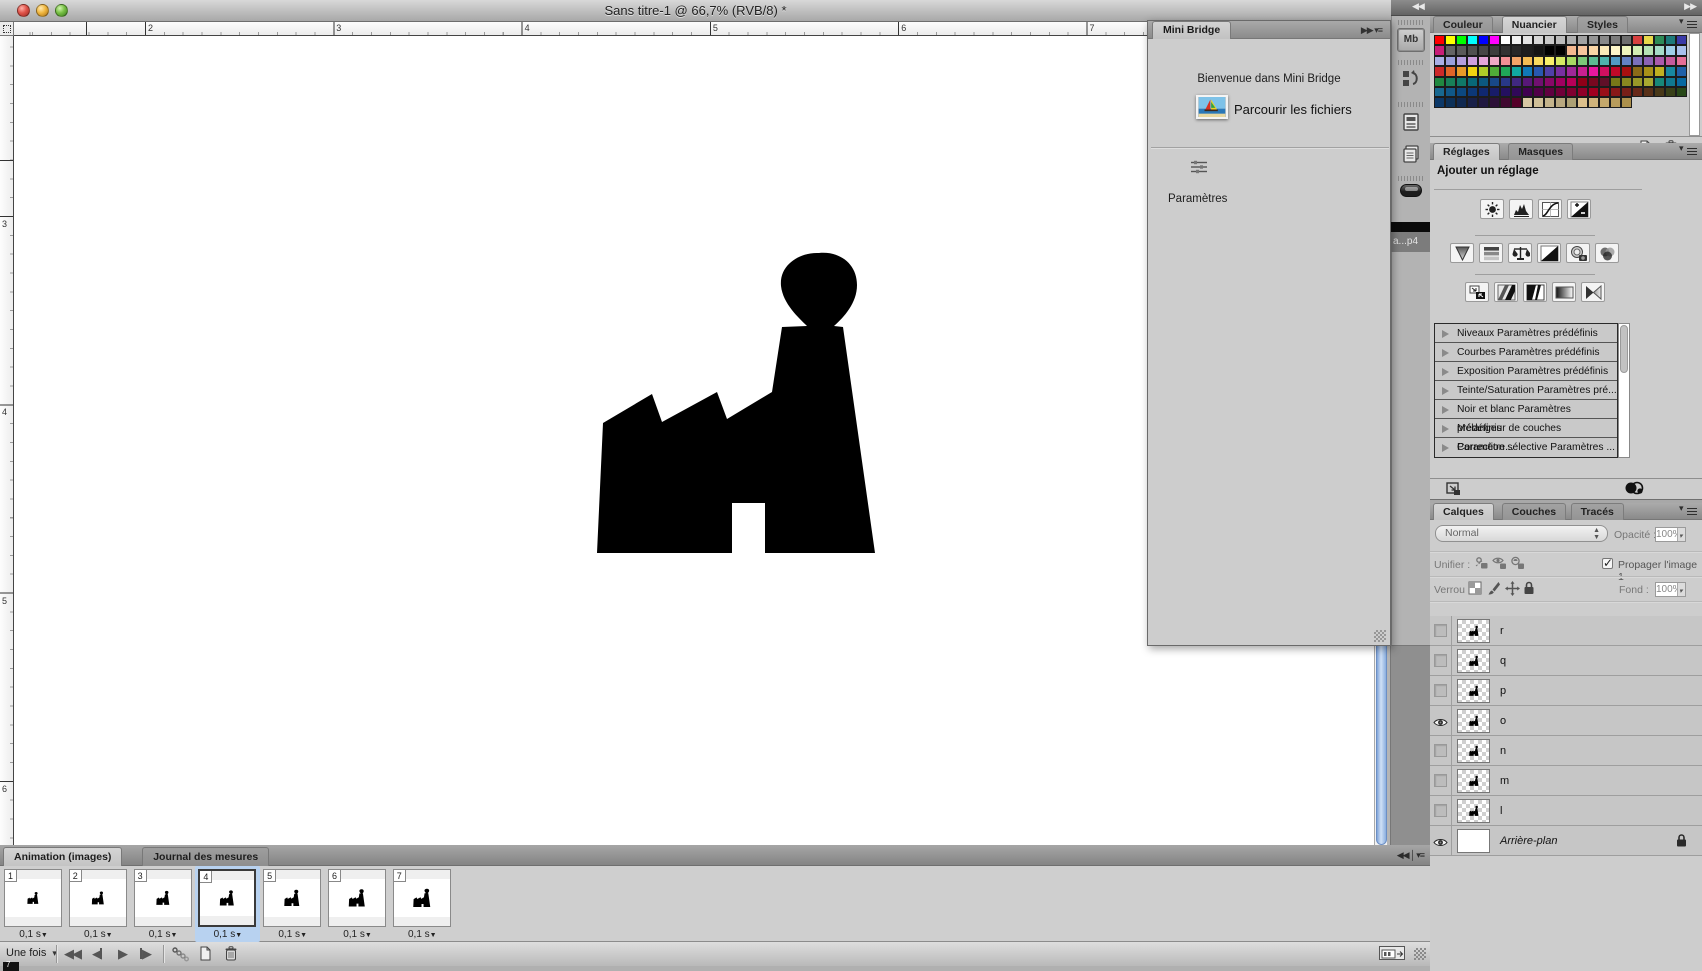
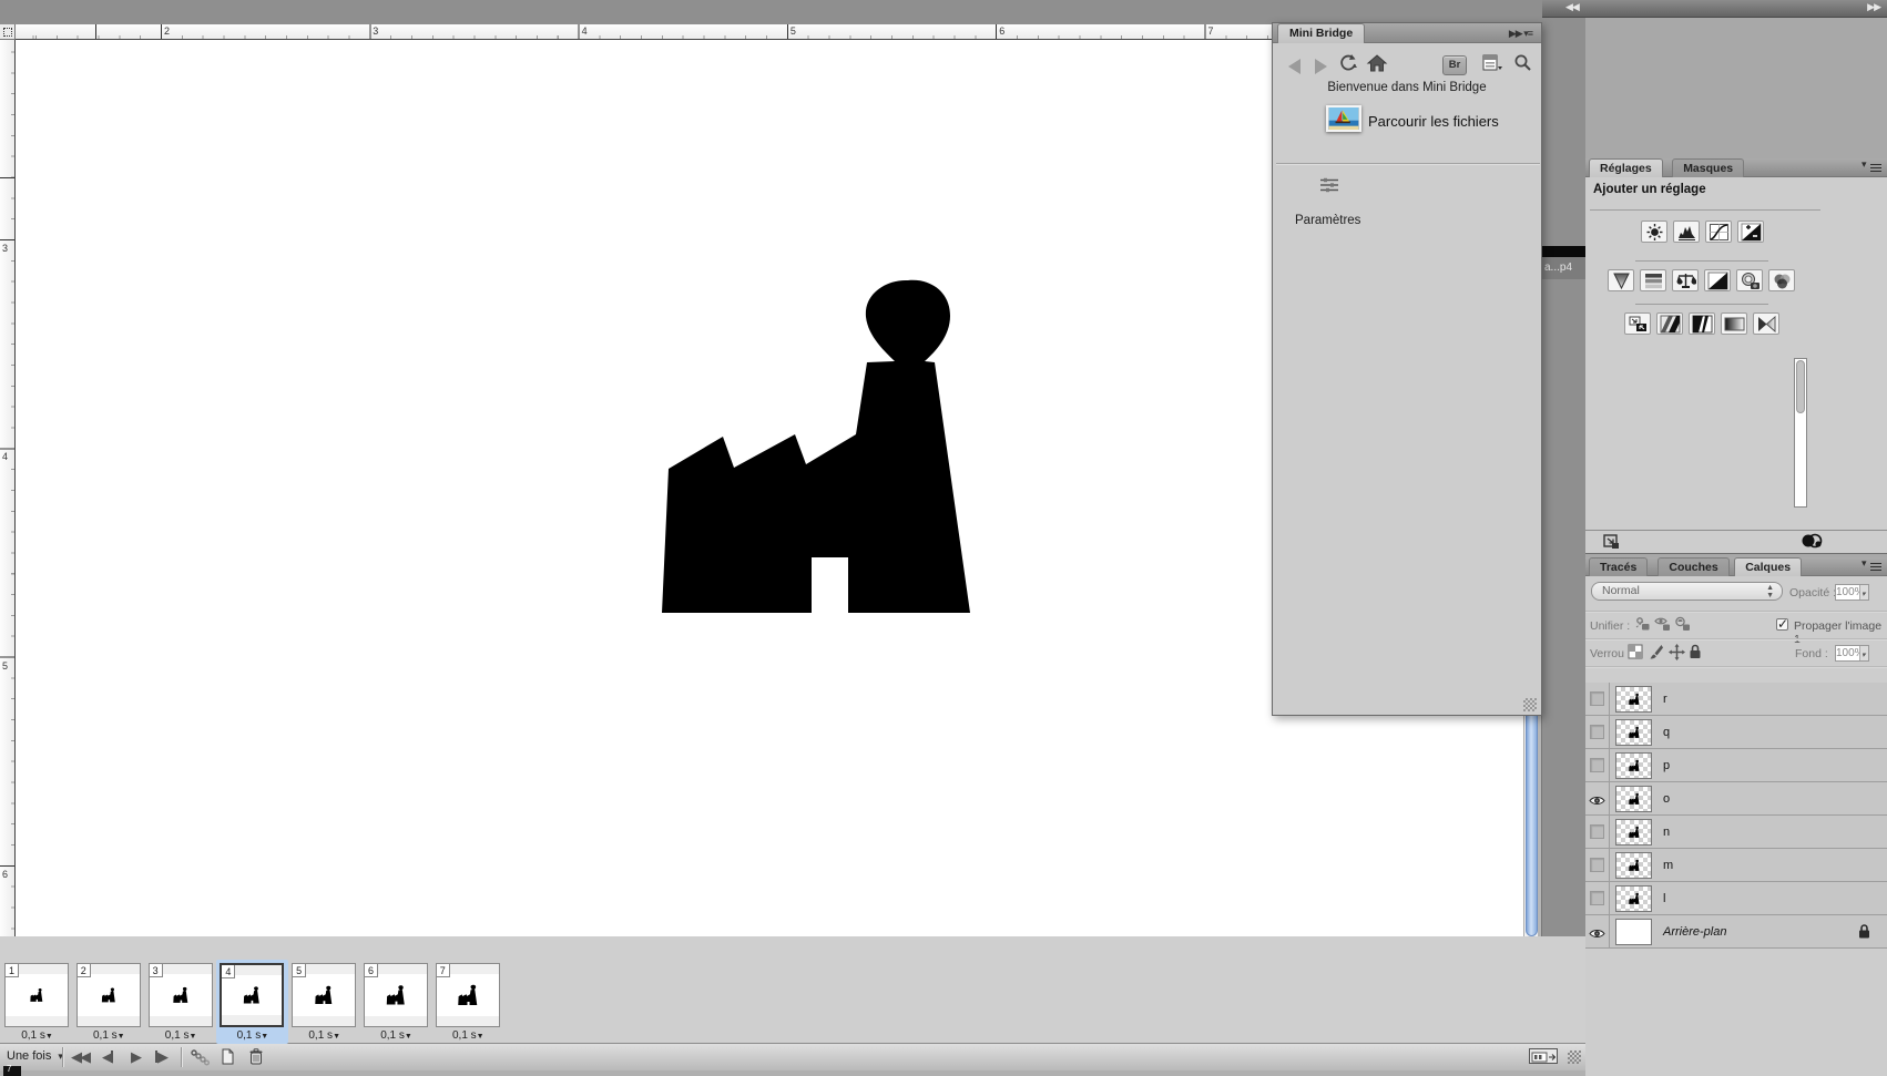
- Sans titre-1 @ 66,7% (RVB/8) *
  2
  3
  4
  5
  6
  7
  3
  4
  5
  6
  ◀◀
  ▶▶
- Mb
  a...p4
  Mini Bridge
  ▶▶ ▾≡
+ Br
  Bienvenue dans Mini Bridge
  Parcourir les fichiers
  Paramètres
- Couleur
- Nuancier
- Styles
  Réglages
  Masques
  Ajouter un réglage
- Niveaux Paramètres prédéfinis
- Courbes Paramètres prédéfinis
- Exposition Paramètres prédéfinis
- Teinte/Saturation Paramètres pré...
- Noir et blanc Paramètres prédéfinis
- Mélangeur de couches Paramètre...
- Correction sélective Paramètres ...
- Calques
+ Tracés
  Couches
- Tracés
+ Calques
  Normal
  Opacité
  100
  Unifier :
  Propager l'image 1
  Verrou
  Fond :
  100
  r
  q
  p
  o
  n
  m
  l
  Arrière-plan
- ◀◀ │ ▾≡
- Animation (images)
- Journal des mesures
  Une fois
  ◀◀
  ◀
  ▶
  ▶
  1
  0,1 s
  2
  0,1 s
  3
  0,1 s
  4
  0,1 s
  5
  0,1 s
  6
  0,1 s
  7
  0,1 s
  7
